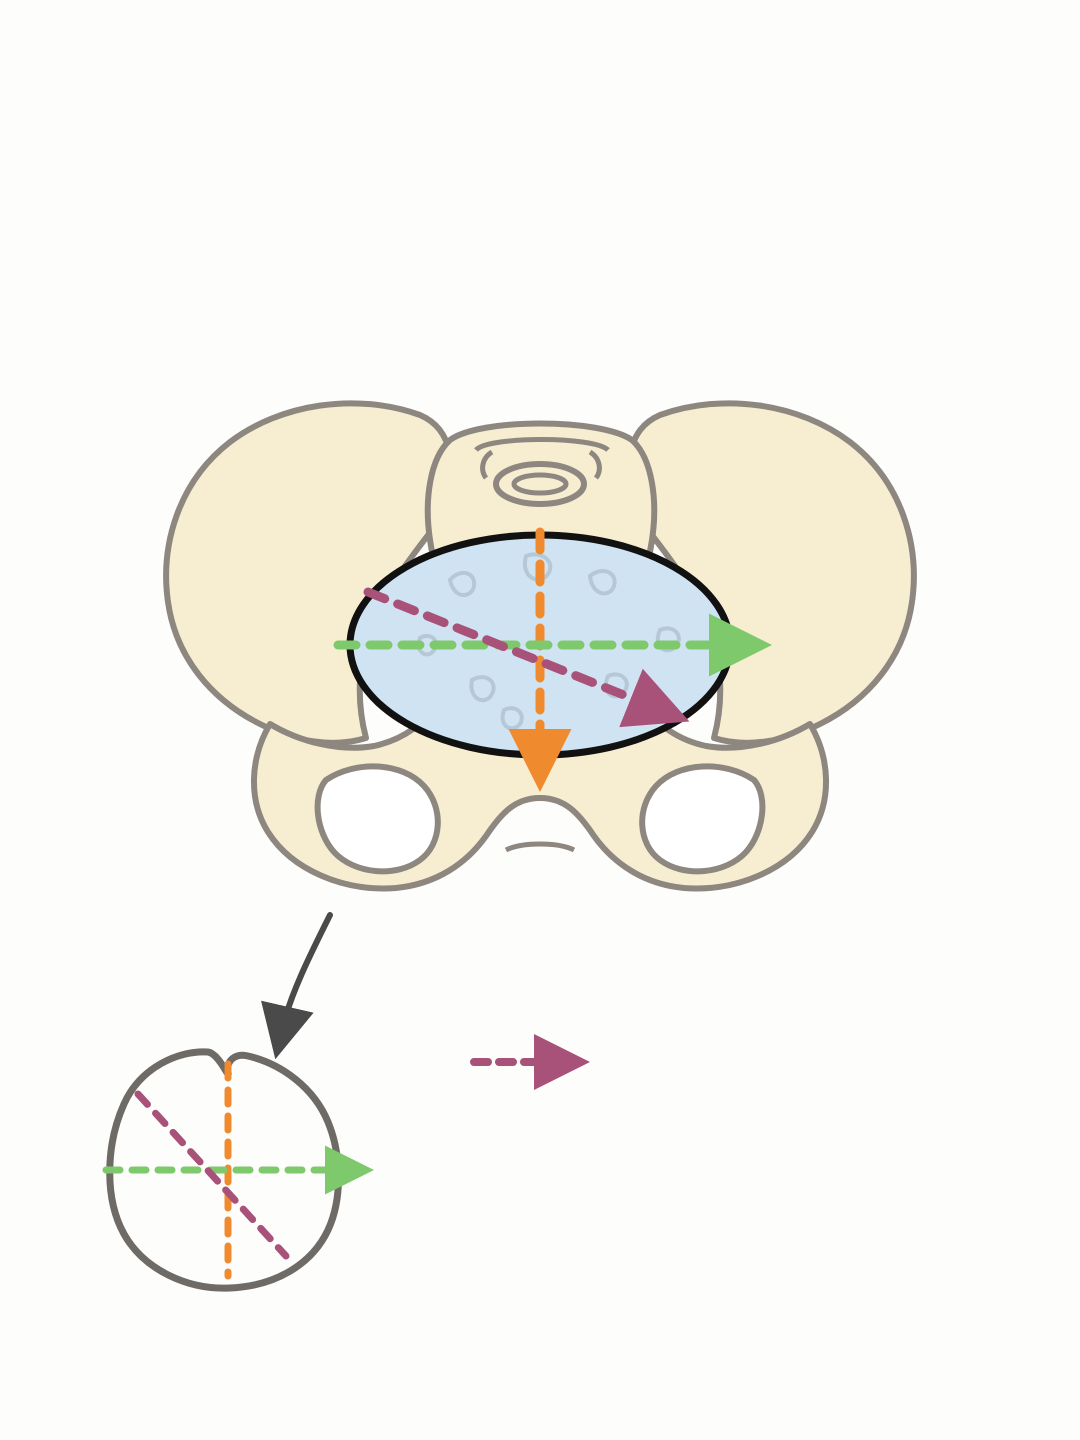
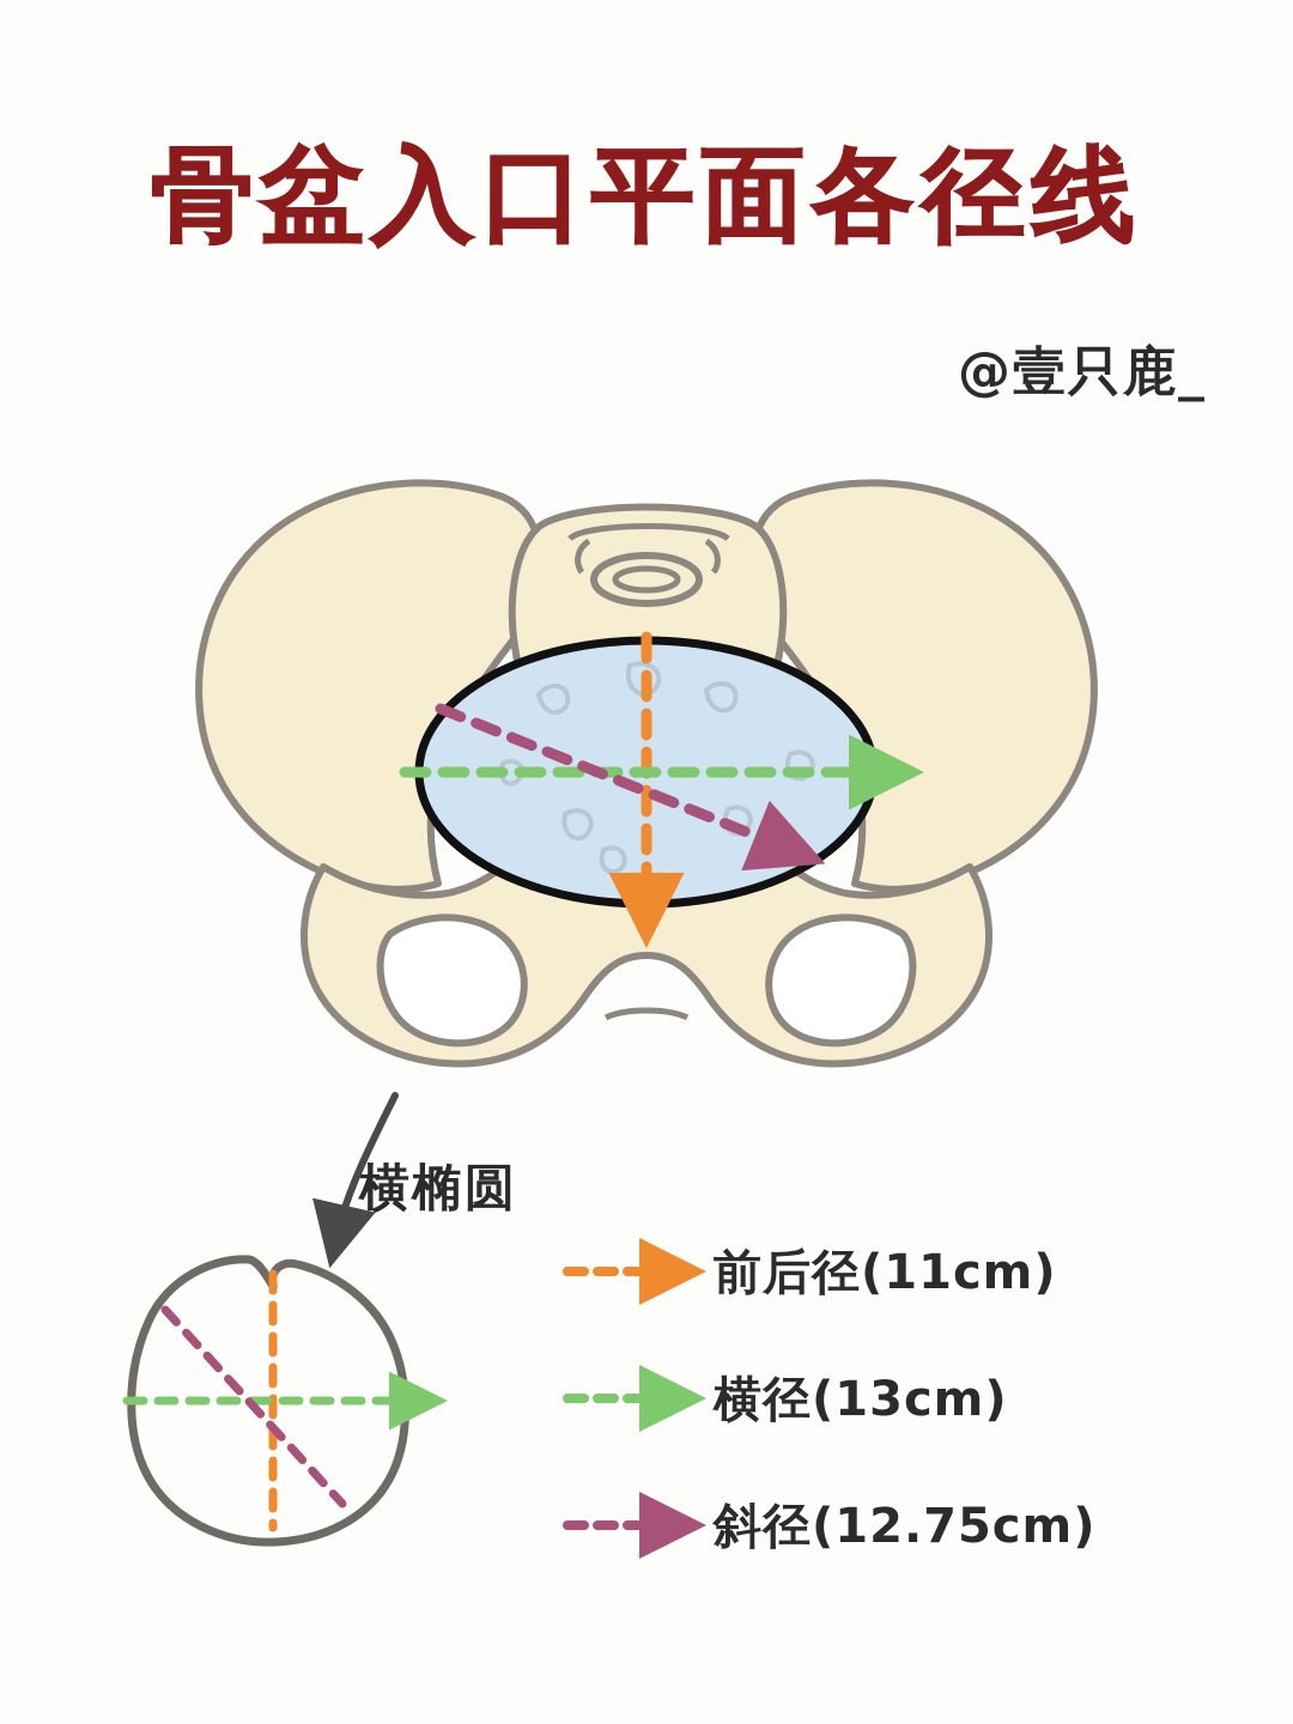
+ 骨盆入口平面各径线
+ @壹只鹿_
+ 横椭圆
+ 前后径(11cm)
+ 横径(13cm)
+ 斜径(12.75cm)
